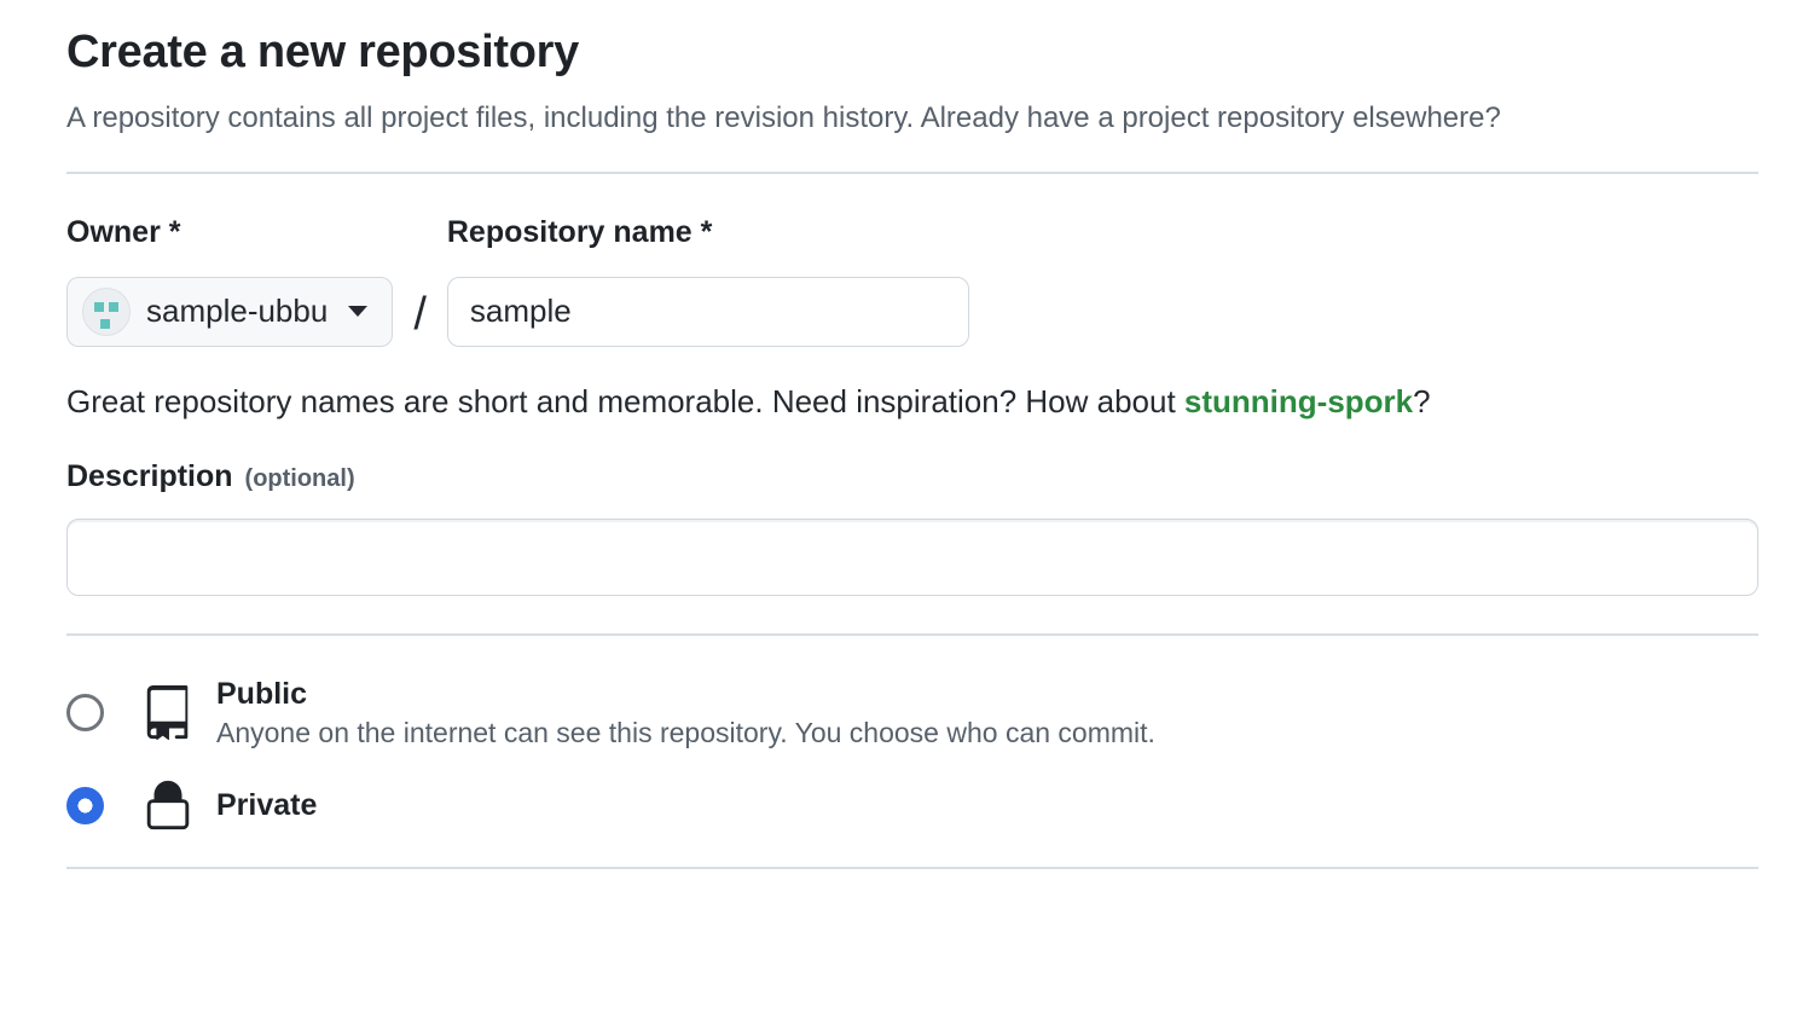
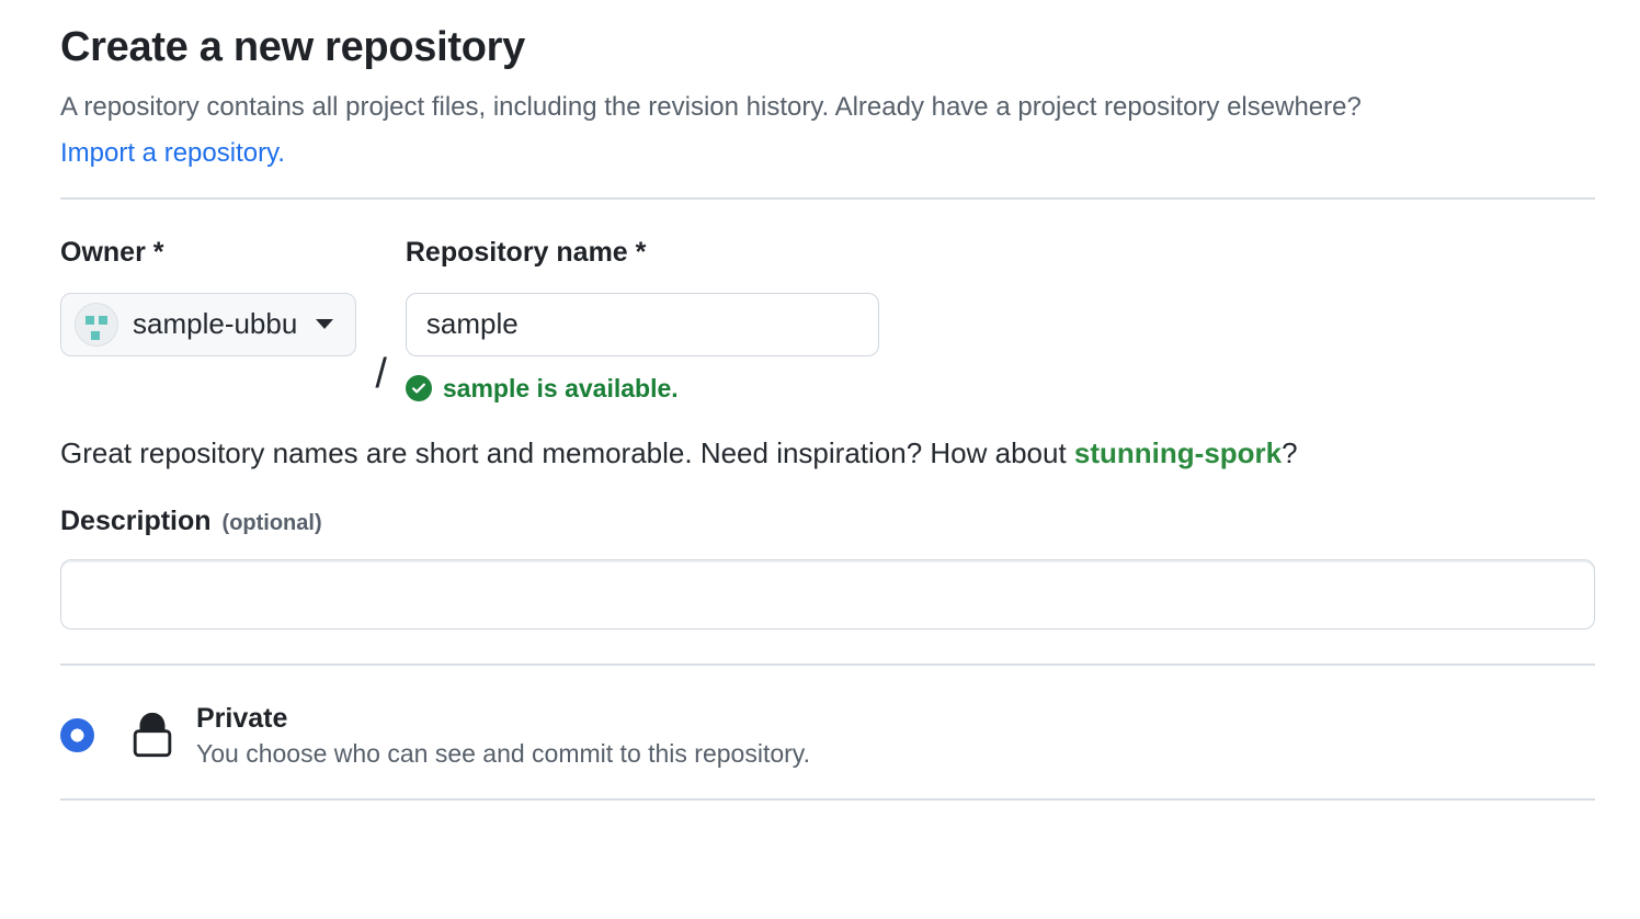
  Create a new repository
  A repository contains all project files, including the revision history. Already have a project repository elsewhere?
+ Import a repository.
  Owner *
  sample-ubbu
  /
  Repository name *
  sample
+ sample is available.
  Great repository names are short and memorable. Need inspiration? How about stunning-spork?
  Description
  (optional)
- Public
- Anyone on the internet can see this repository. You choose who can commit.
  Private
+ You choose who can see and commit to this repository.
